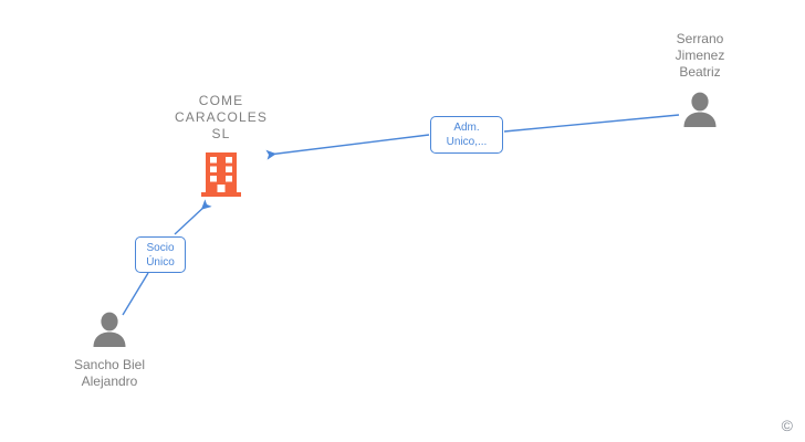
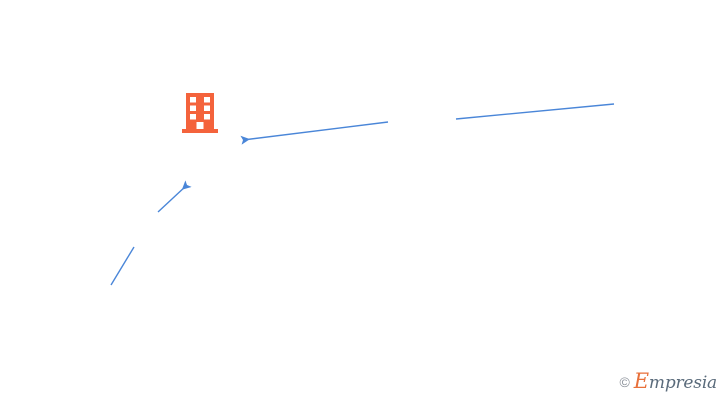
- COME
- CARACOLES
- SL
- Serrano
- Jimenez
- Beatriz
- Sancho Biel
- Alejandro
- Adm.
- Unico,...
- Socio
- Único
  ©
+ Empresia
